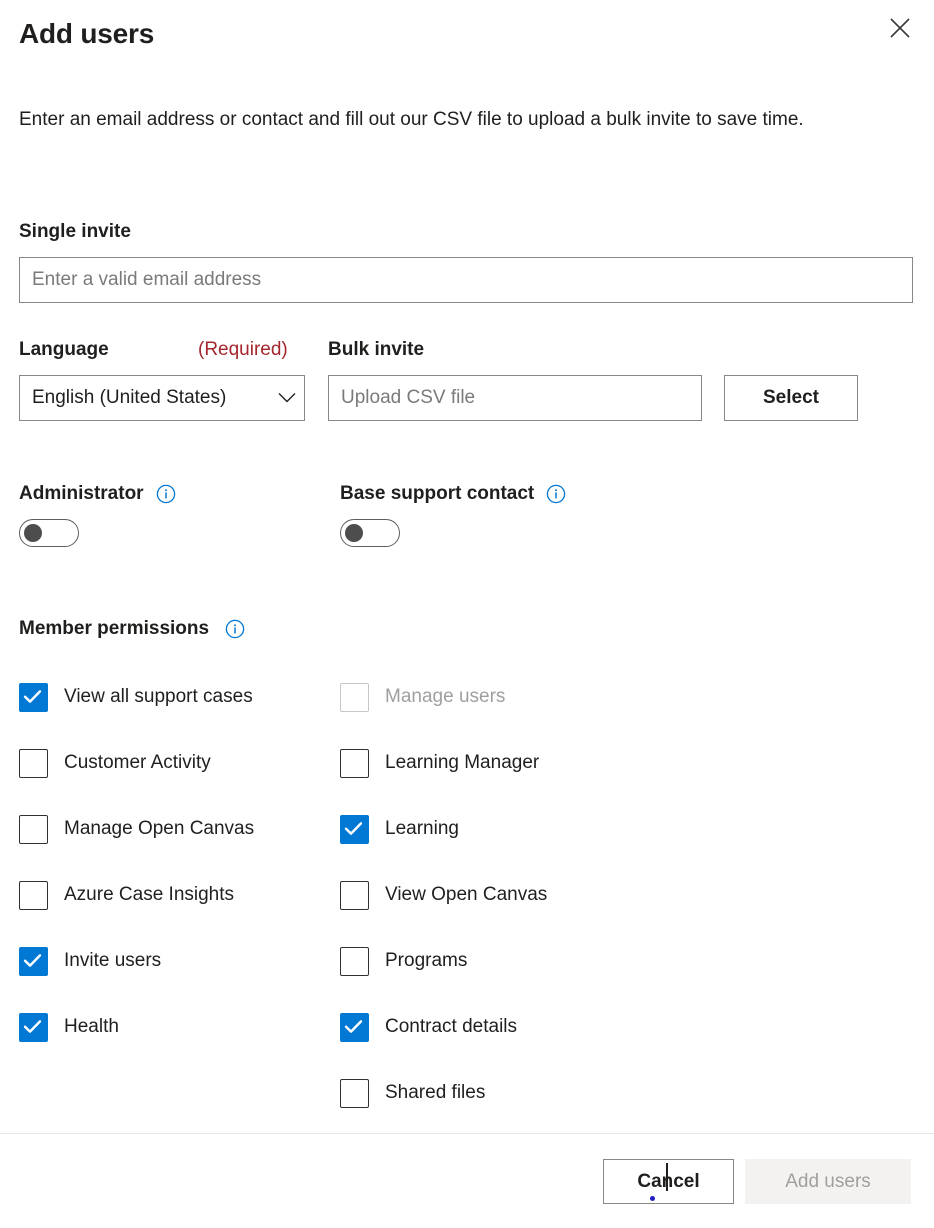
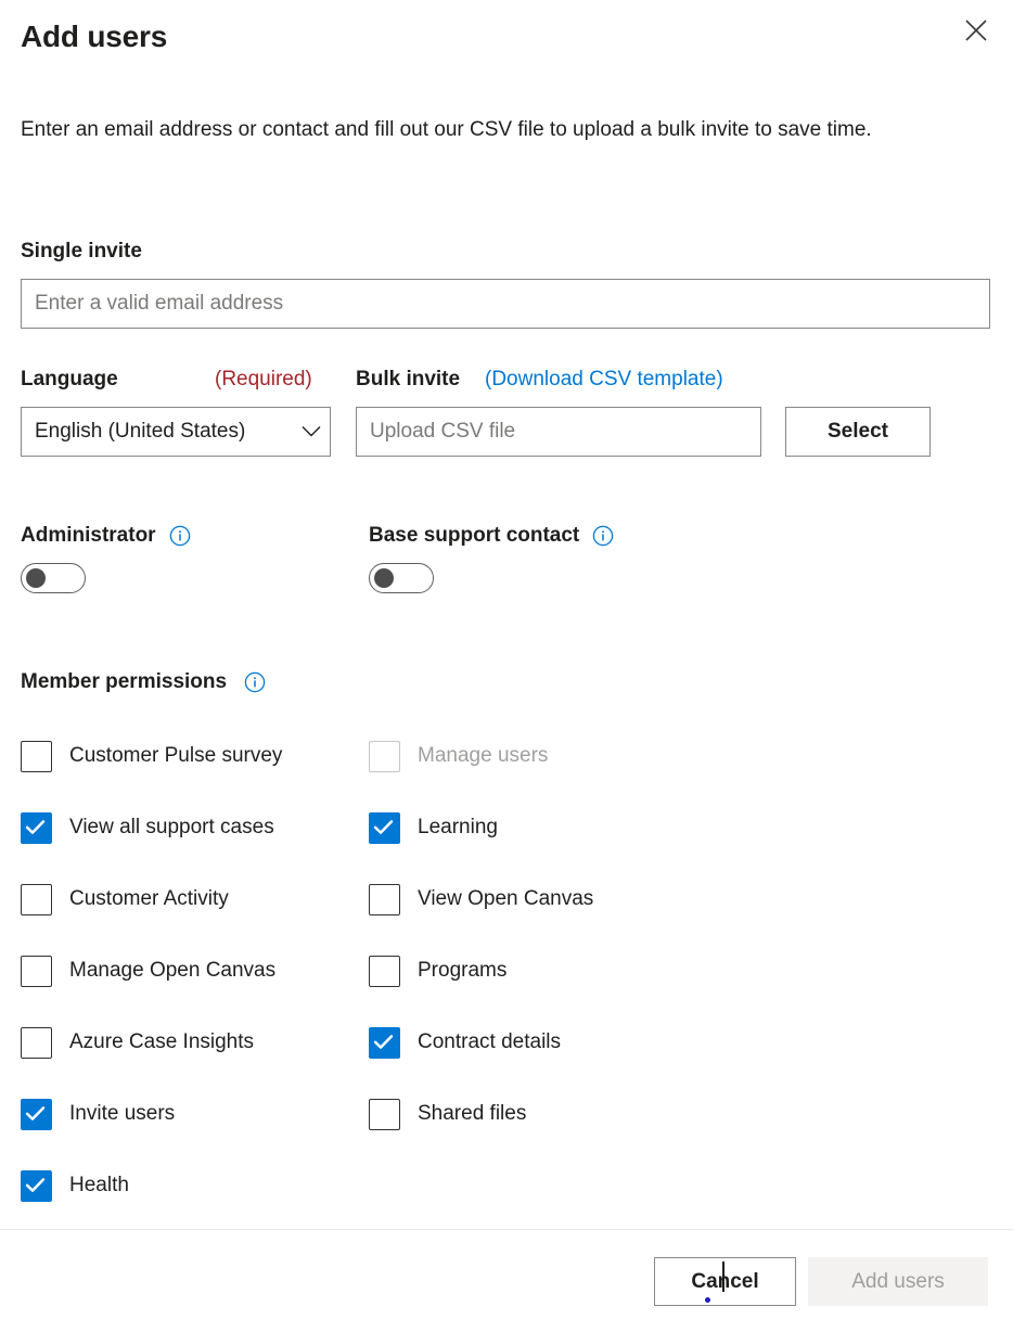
  Add users
  Enter an email address or contact and fill out our CSV file to upload a bulk invite to save time.
  Single invite
  Enter a valid email address
  Language
  (Required)
  English (United States)
  Bulk invite
+ (Download CSV template)
  Upload CSV file
  Select
  Administrator
  Base support contact
  Member permissions
+ Customer Pulse survey
  View all support cases
  Customer Activity
  Manage Open Canvas
  Azure Case Insights
  Invite users
  Health
  Manage users
- Learning Manager
  Learning
  View Open Canvas
  Programs
  Contract details
  Shared files
  Cacel
  Add users
